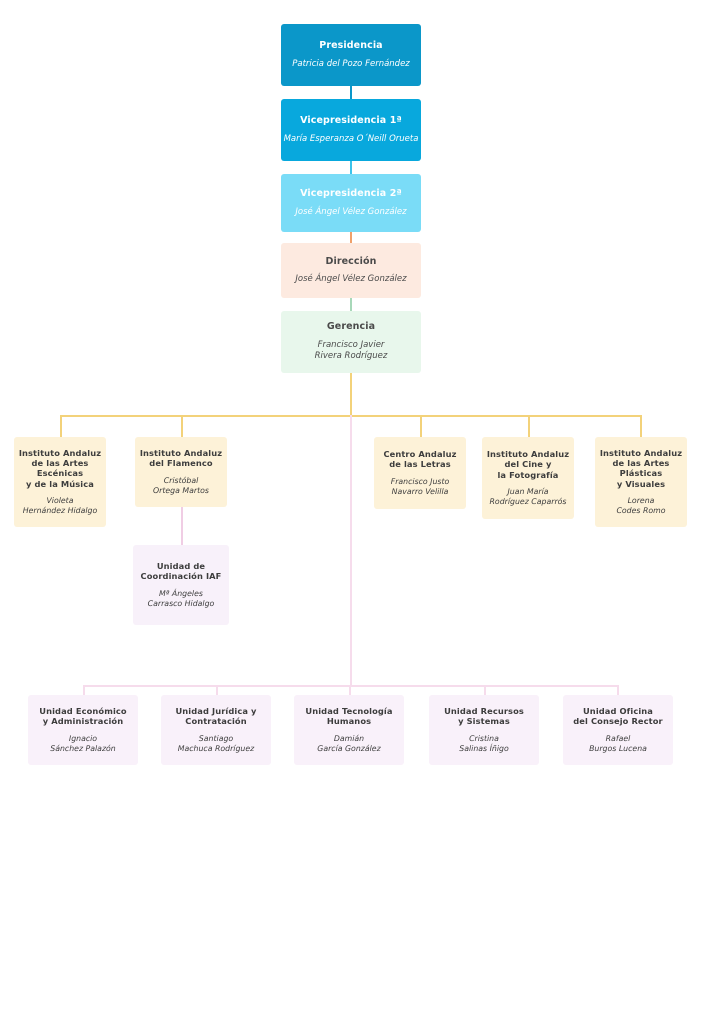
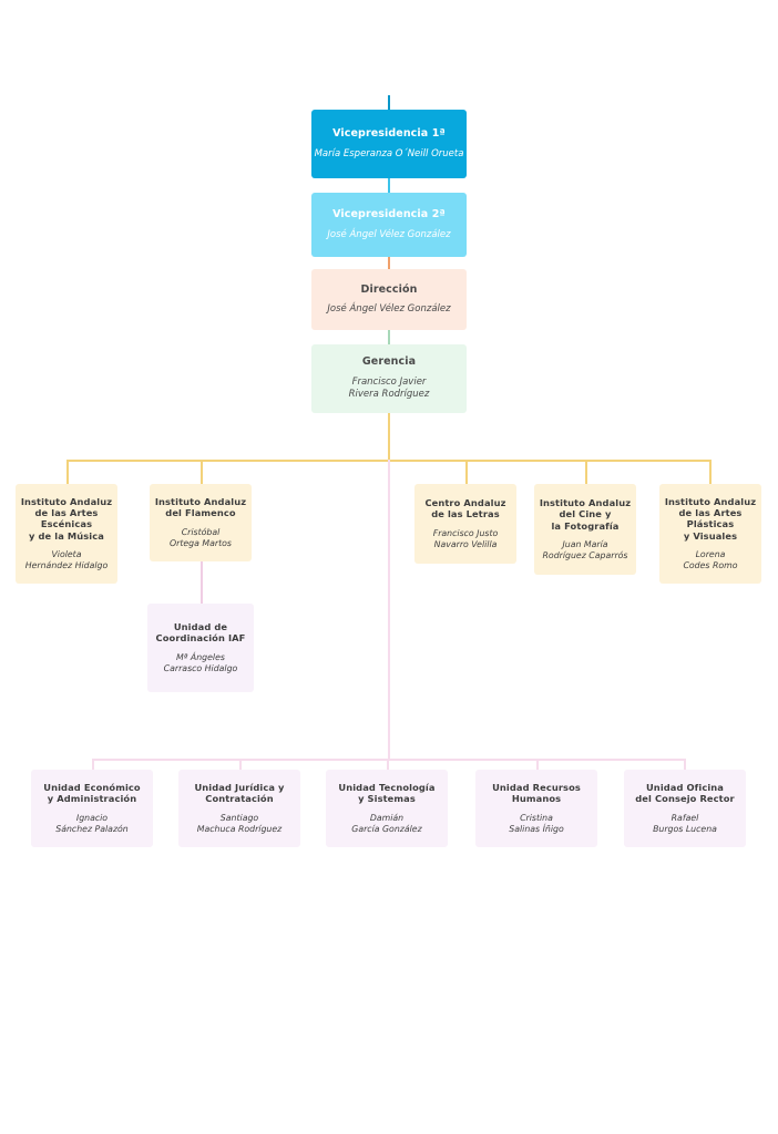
- Presidencia
- Patricia del Pozo Fernández
  Vicepresidencia 1ª
  María Esperanza O´Neill Orueta
  Vicepresidencia 2ª
  José Ángel Vélez González
  Dirección
  José Ángel Vélez González
  Gerencia
  Francisco Javier
  Rivera Rodríguez
  Instituto Andaluz
  de las Artes
  Escénicas
  y de la Música
  Violeta
  Hernández Hidalgo
  Instituto Andaluz
  del Flamenco
  Cristóbal
  Ortega Martos
  Centro Andaluz
  de las Letras
  Francisco Justo
  Navarro Velilla
  Instituto Andaluz
  del Cine y
  la Fotografía
  Juan María
  Rodríguez Caparrós
  Instituto Andaluz
  de las Artes
  Plásticas
  y Visuales
  Lorena
  Codes Romo
  Unidad de
  Coordinación IAF
  Mª Ángeles
  Carrasco Hidalgo
  Unidad Económico
  y Administración
  Ignacio
  Sánchez Palazón
  Unidad Jurídica y
  Contratación
  Santiago
  Machuca Rodríguez
  Unidad Tecnología
- Humanos
+ y Sistemas
  Damián
  García González
  Unidad Recursos
- y Sistemas
+ Humanos
  Cristina
  Salinas Íñigo
  Unidad Oficina
  del Consejo Rector
  Rafael
  Burgos Lucena
